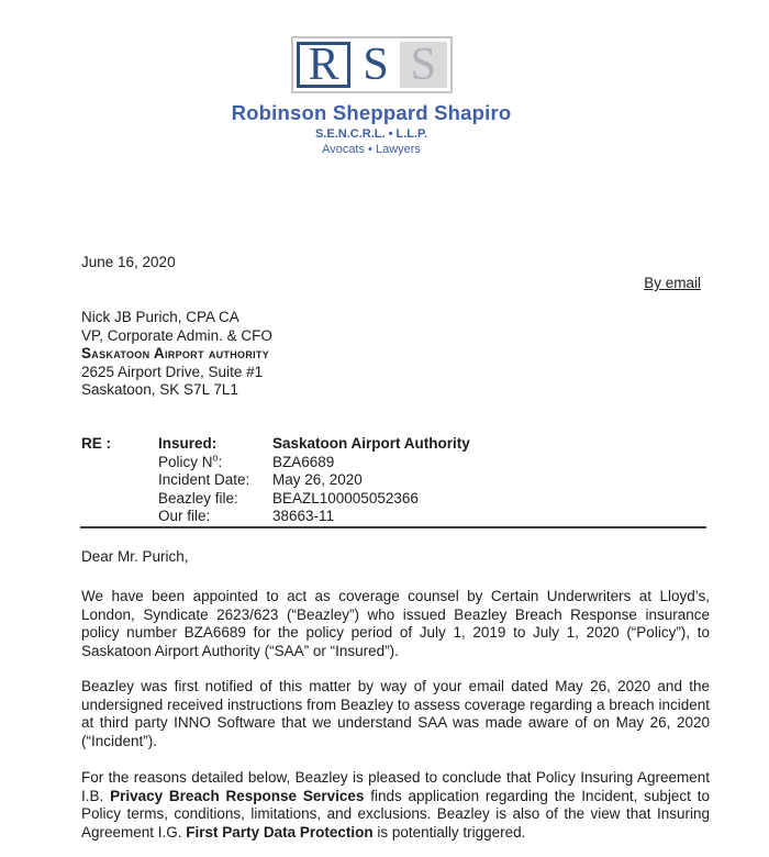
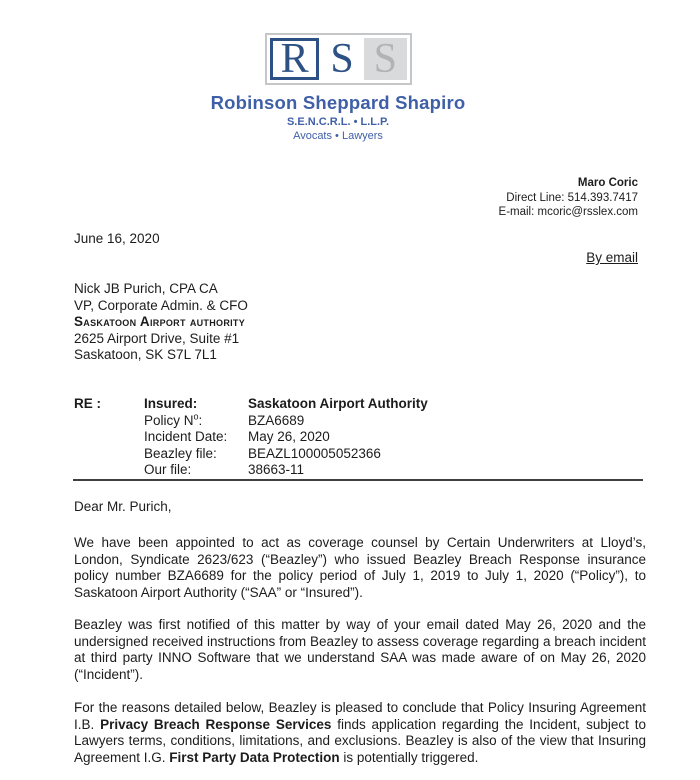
  R
  S
  S
  Robinson Sheppard Shapiro
  S.E.N.C.R.L. • L.L.P.
  Avocats • Lawyers
+ Maro Coric
+ Direct Line: 514.393.7417
+ E-mail: mcoric@rsslex.com
  June 16, 2020
  By email
  Nick JB Purich, CPA CA
  VP, Corporate Admin. & CFO
  Saskatoon Airport authority
  2625 Airport Drive, Suite #1
  Saskatoon, SK S7L 7L1
  RE :
  Insured:
  Saskatoon Airport Authority
  Policy No:
  BZA6689
  Incident Date:
  May 26, 2020
  Beazley file:
  BEAZL100005052366
  Our file:
  38663-11
  Dear Mr. Purich,
  We have been appointed to act as coverage counsel by Certain Underwriters at Lloyd’s, London, Syndicate 2623/623 (“Beazley”) who issued Beazley Breach Response insurance policy number BZA6689 for the policy period of July 1, 2019 to July 1, 2020 (“Policy”), to Saskatoon Airport Authority (“SAA” or “Insured”).
  Beazley was first notified of this matter by way of your email dated May 26, 2020 and the undersigned received instructions from Beazley to assess coverage regarding a breach incident at third party INNO Software that we understand SAA was made aware of on May 26, 2020 (“Incident”).
- For the reasons detailed below, Beazley is pleased to conclude that Policy Insuring Agreement I.B. Privacy Breach Response Services finds application regarding the Incident, subject to Policy terms, conditions, limitations, and exclusions. Beazley is also of the view that Insuring Agreement I.G. First Party Data Protection is potentially triggered.
+ For the reasons detailed below, Beazley is pleased to conclude that Policy Insuring Agreement I.B. Privacy Breach Response Services finds application regarding the Incident, subject to Lawyers terms, conditions, limitations, and exclusions. Beazley is also of the view that Insuring Agreement I.G. First Party Data Protection is potentially triggered.
